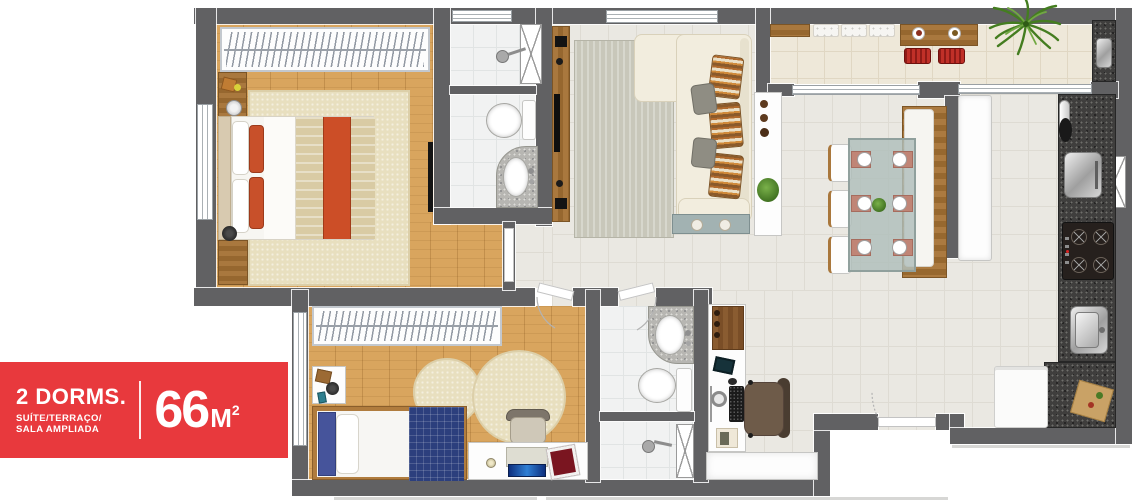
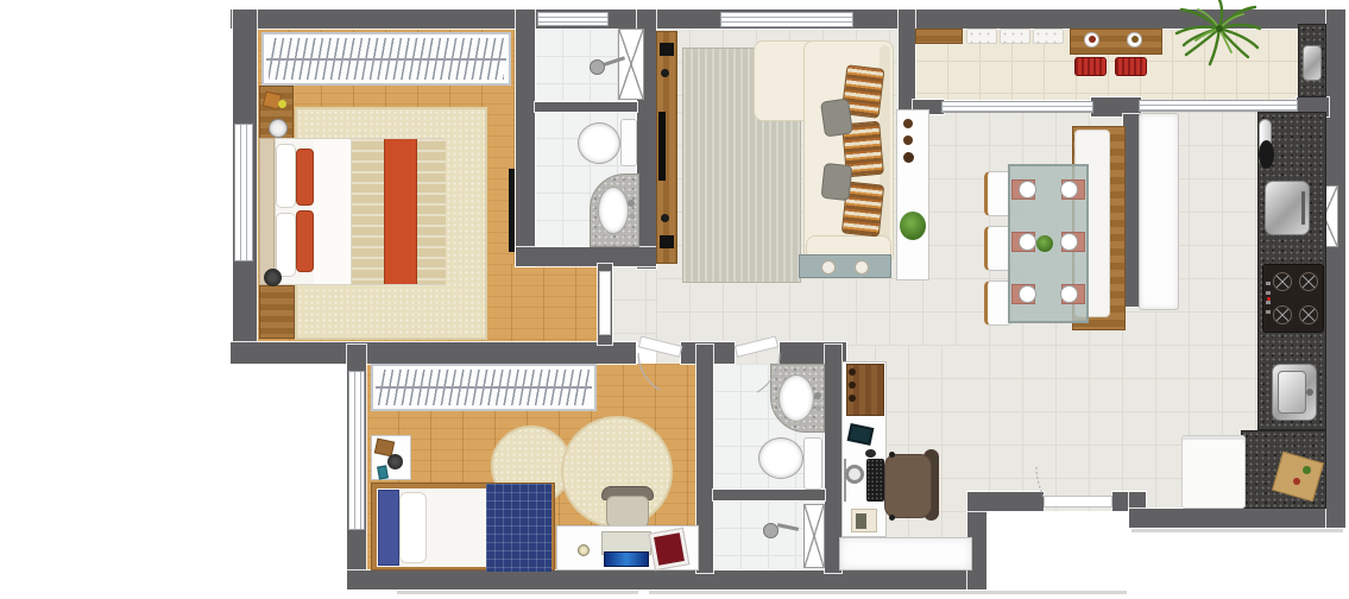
- 2 DORMS.
- SUÍTE/TERRAÇO/
- SALA AMPLIADA
- 66
- M
- 2
